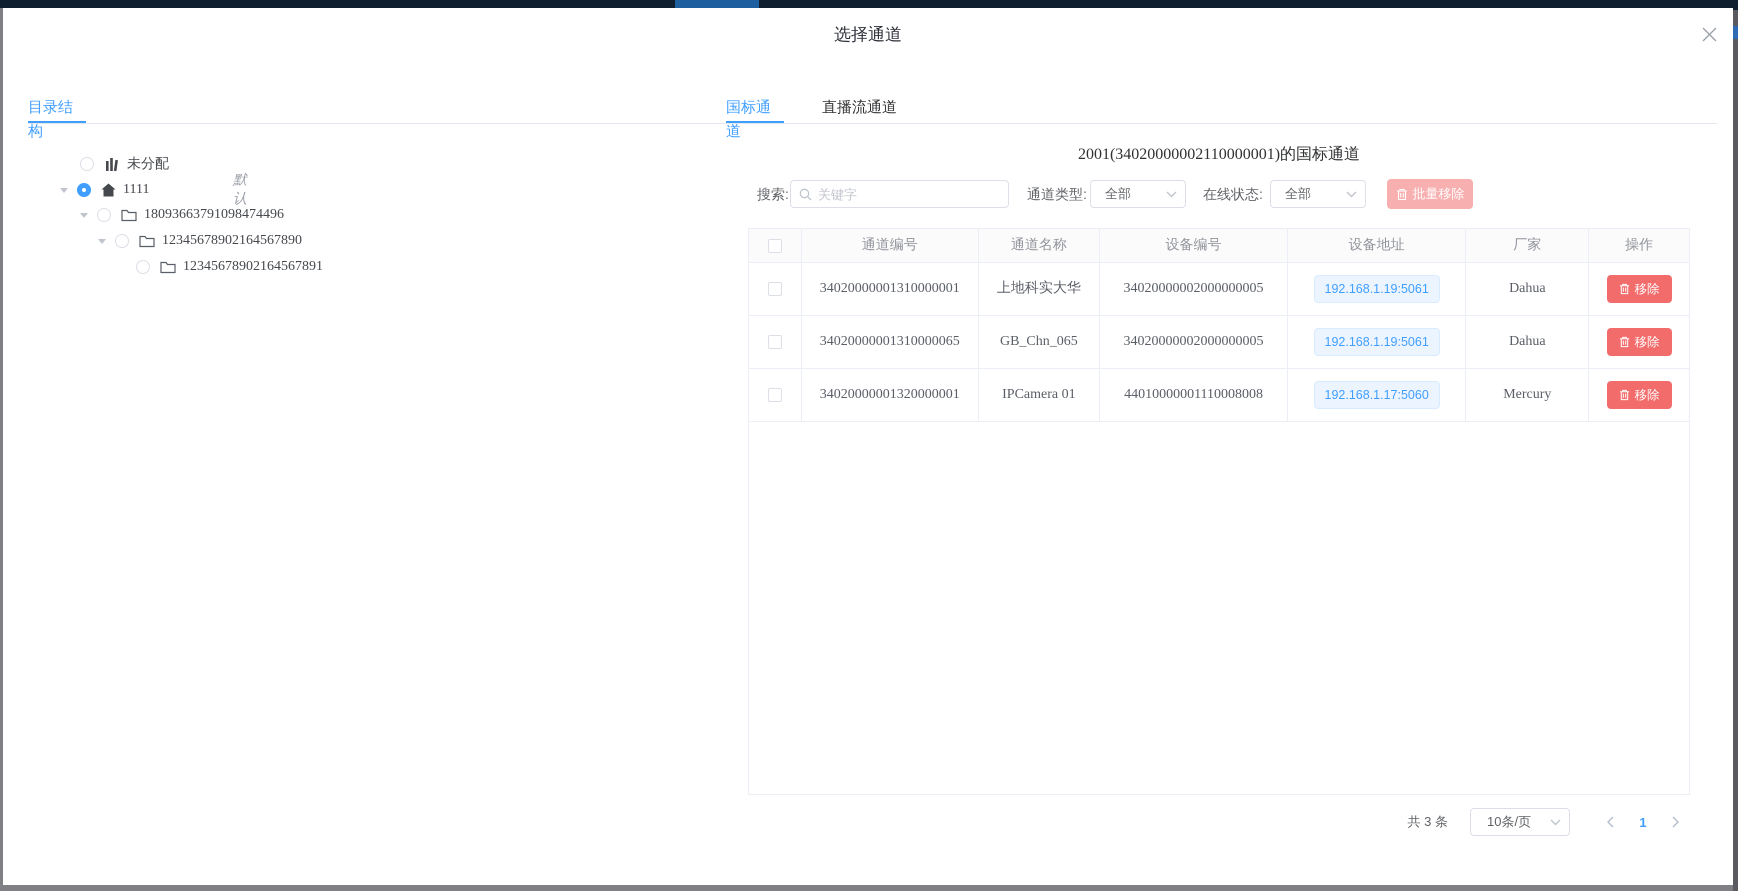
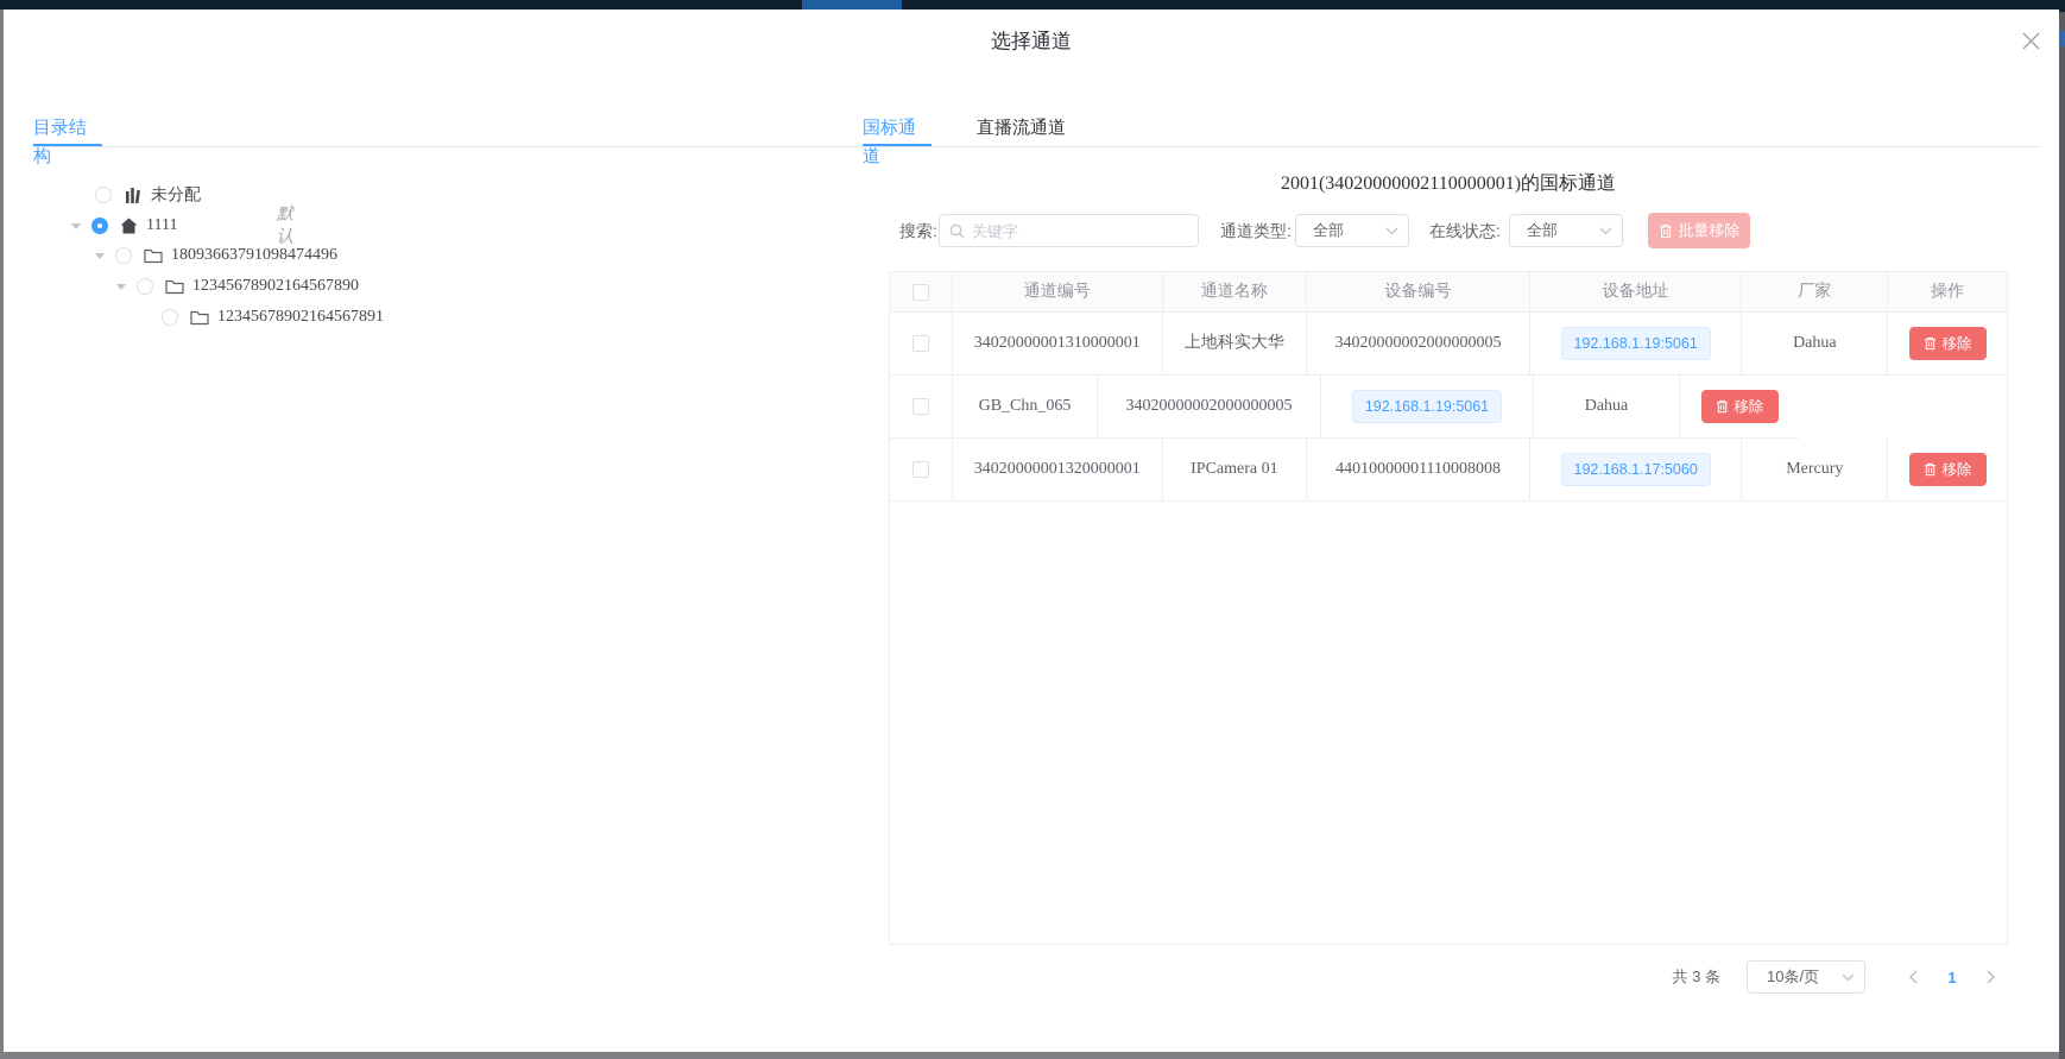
  选择通道
  目录结构
  国标通道
  直播流通道
  未分配
  1111
  默认
  18093663791098474496
  12345678902164567890
  12345678902164567891
  2001(34020000002110000001)的国标通道
  搜索:
  关键字
  通道类型:
  全部
  在线状态:
  全部
  批量移除
  通道编号
  通道名称
  设备编号
  设备地址
  厂家
  操作
  34020000001310000001
  上地科实大华
  34020000002000000005
  192.168.1.19:5061
  Dahua
  移除
- 34020000001310000065
  GB_Chn_065
  34020000002000000005
  192.168.1.19:5061
  Dahua
  移除
  34020000001320000001
  IPCamera 01
  44010000001110008008
  192.168.1.17:5060
  Mercury
  移除
  共 3 条
  10条/页
  1
